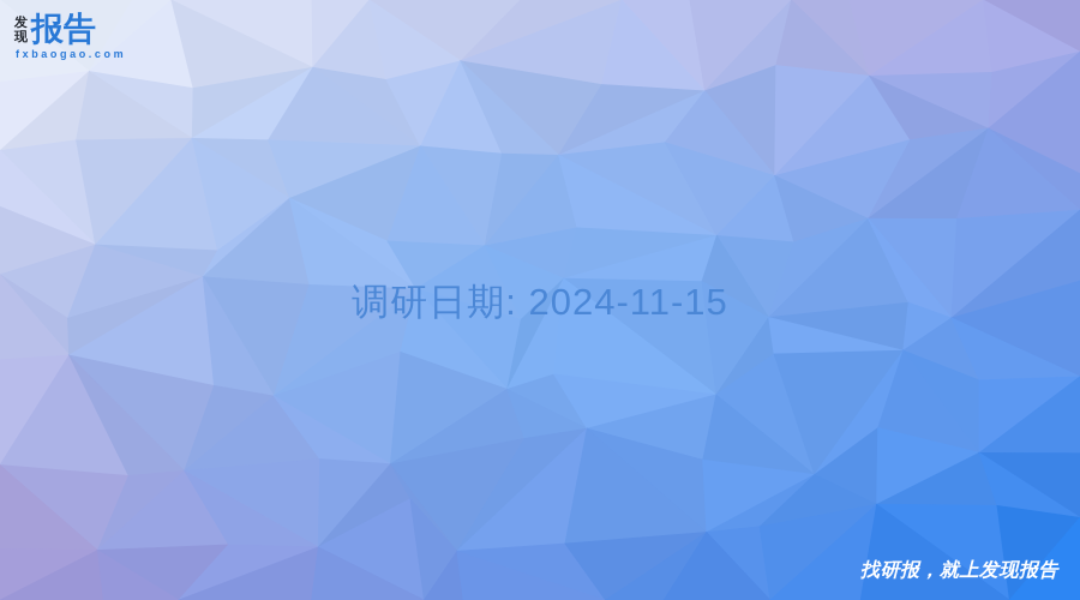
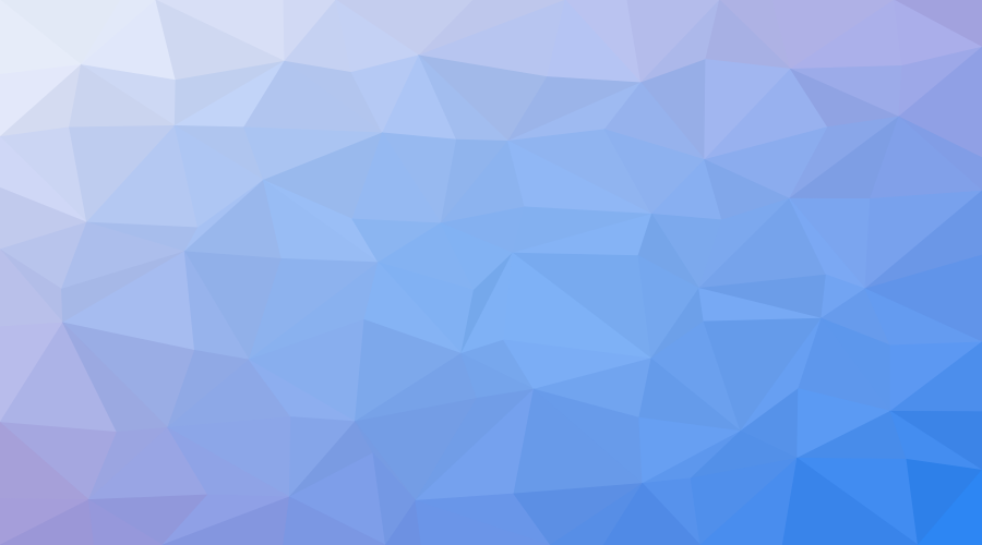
- 发
- 现
- 报告
- fxbaogao.com
- 调研日期: 2024-11-15
- 找研报，就上发现报告
